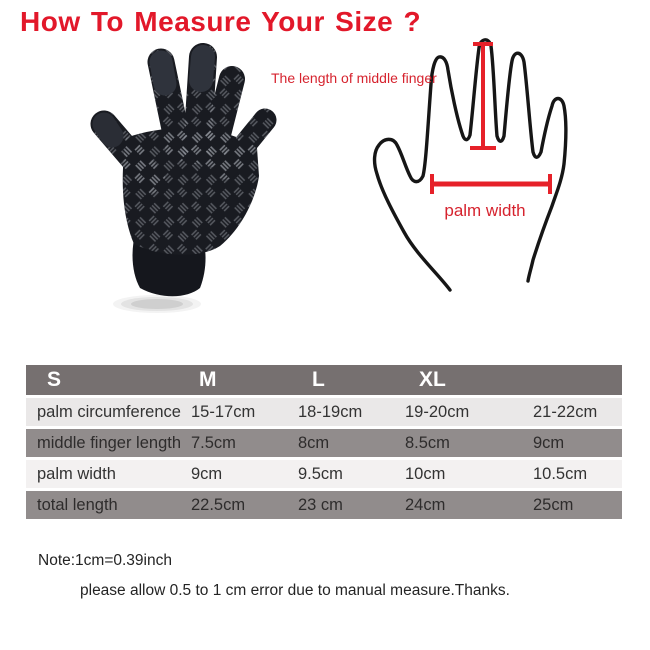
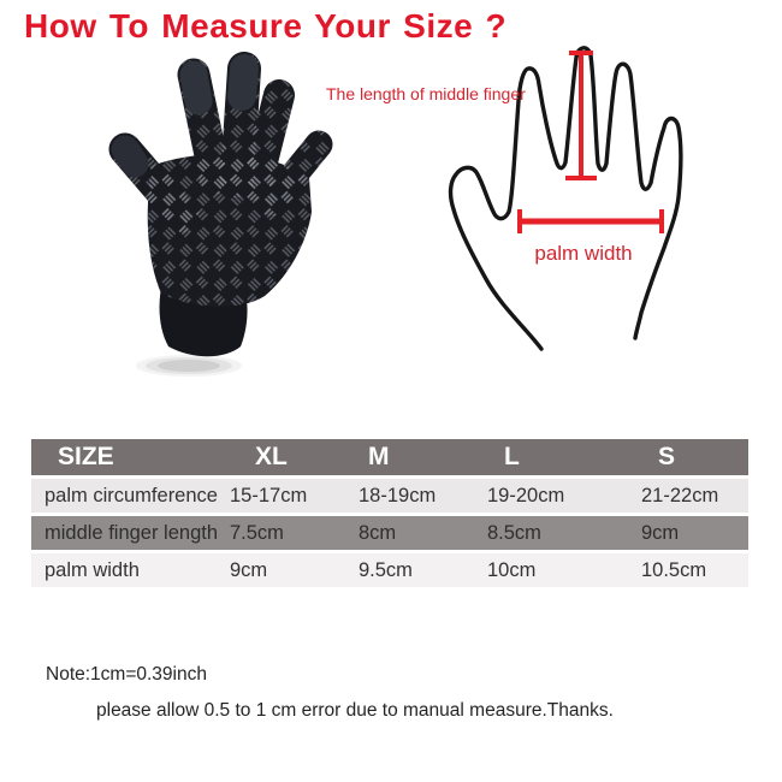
  How To Measure Your Size ?
  palm width
  The length of middle finger
+ SIZE
- S
+ XL
  M
  L
- XL
+ S
  palm circumference
  15-17cm
  18-19cm
  19-20cm
  21-22cm
  middle finger length
  7.5cm
  8cm
  8.5cm
  9cm
  palm width
  9cm
  9.5cm
  10cm
  10.5cm
- total length
- 22.5cm
- 23 cm
- 24cm
- 25cm
  Note:1cm=0.39inch
  please allow 0.5 to 1 cm error due to manual measure.Thanks.
